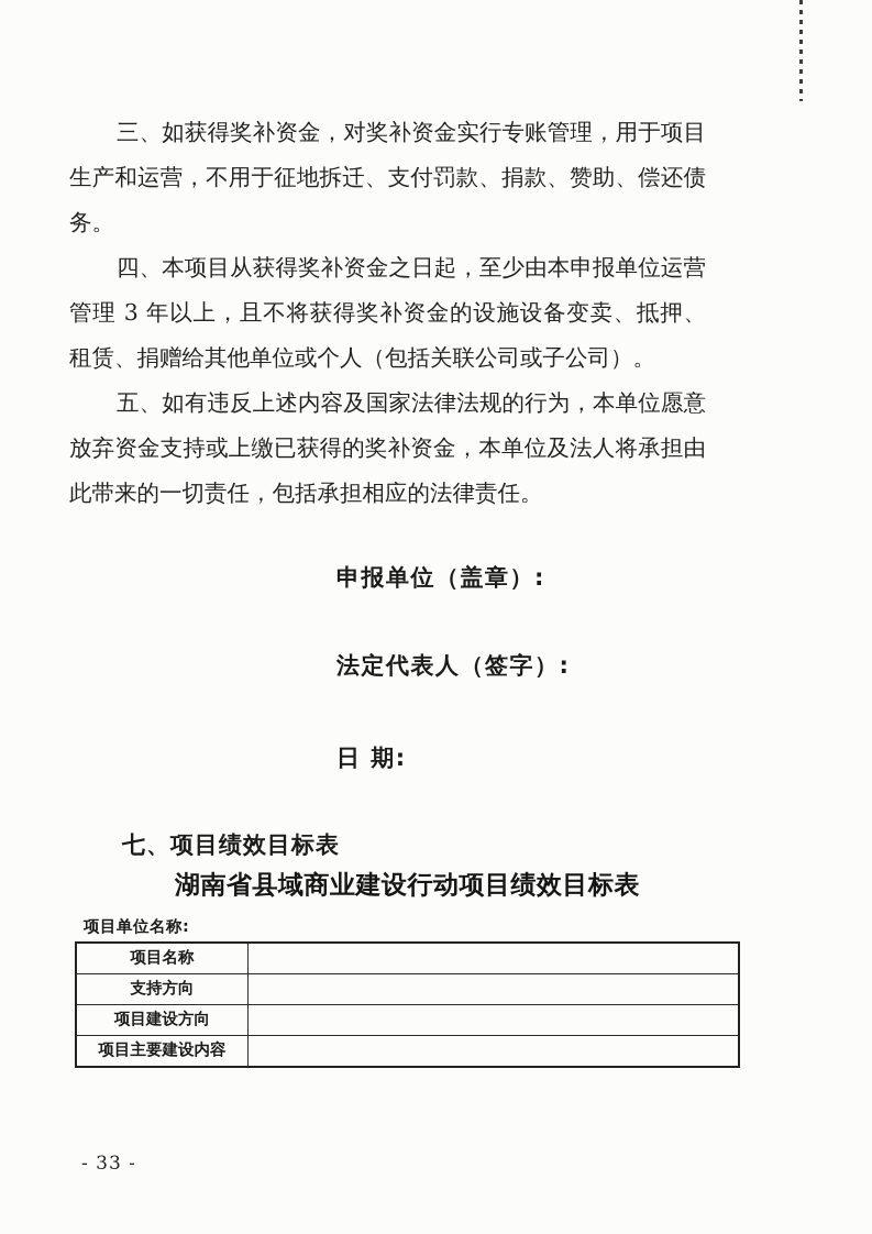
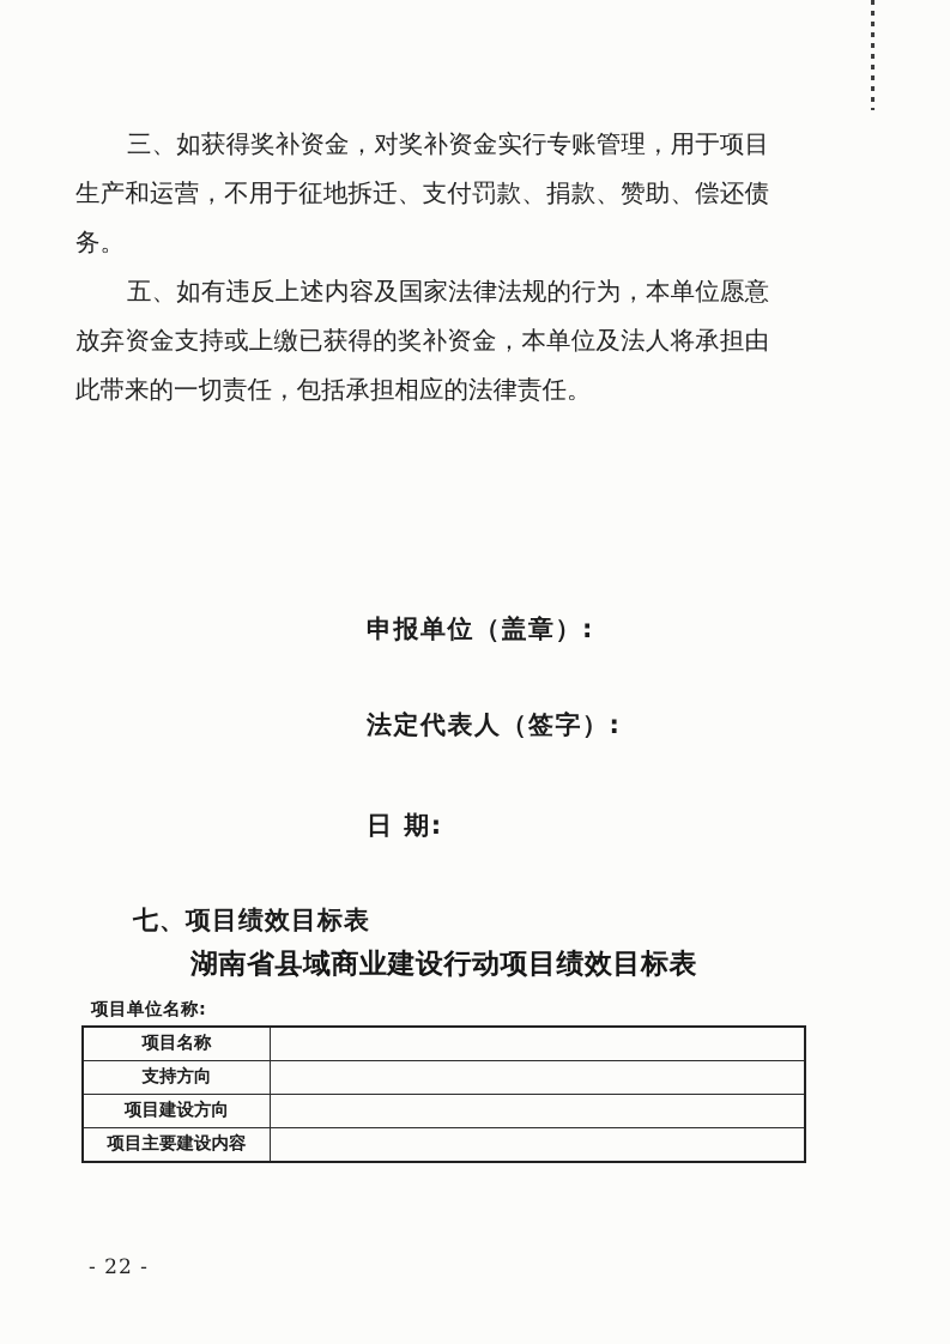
  三、如获得奖补资金，对奖补资金实行专账管理，用于项目生产和运营，不用于征地拆迁、支付罚款、捐款、赞助、偿还债务。
- 四、本项目从获得奖补资金之日起，至少由本申报单位运营管理 3 年以上，且不将获得奖补资金的设施设备变卖、抵押、租赁、捐赠给其他单位或个人（包括关联公司或子公司）。
  五、如有违反上述内容及国家法律法规的行为，本单位愿意放弃资金支持或上缴已获得的奖补资金，本单位及法人将承担由此带来的一切责任，包括承担相应的法律责任。
  申报单位（盖章）:
  法定代表人（签字）:
  日 期:
  七、项目绩效目标表
  湖南省县域商业建设行动项目绩效目标表
  项目单位名称:
  项目名称
  支持方向
  项目建设方向
  项目主要建设内容
- - 33 -
+ - 22 -
